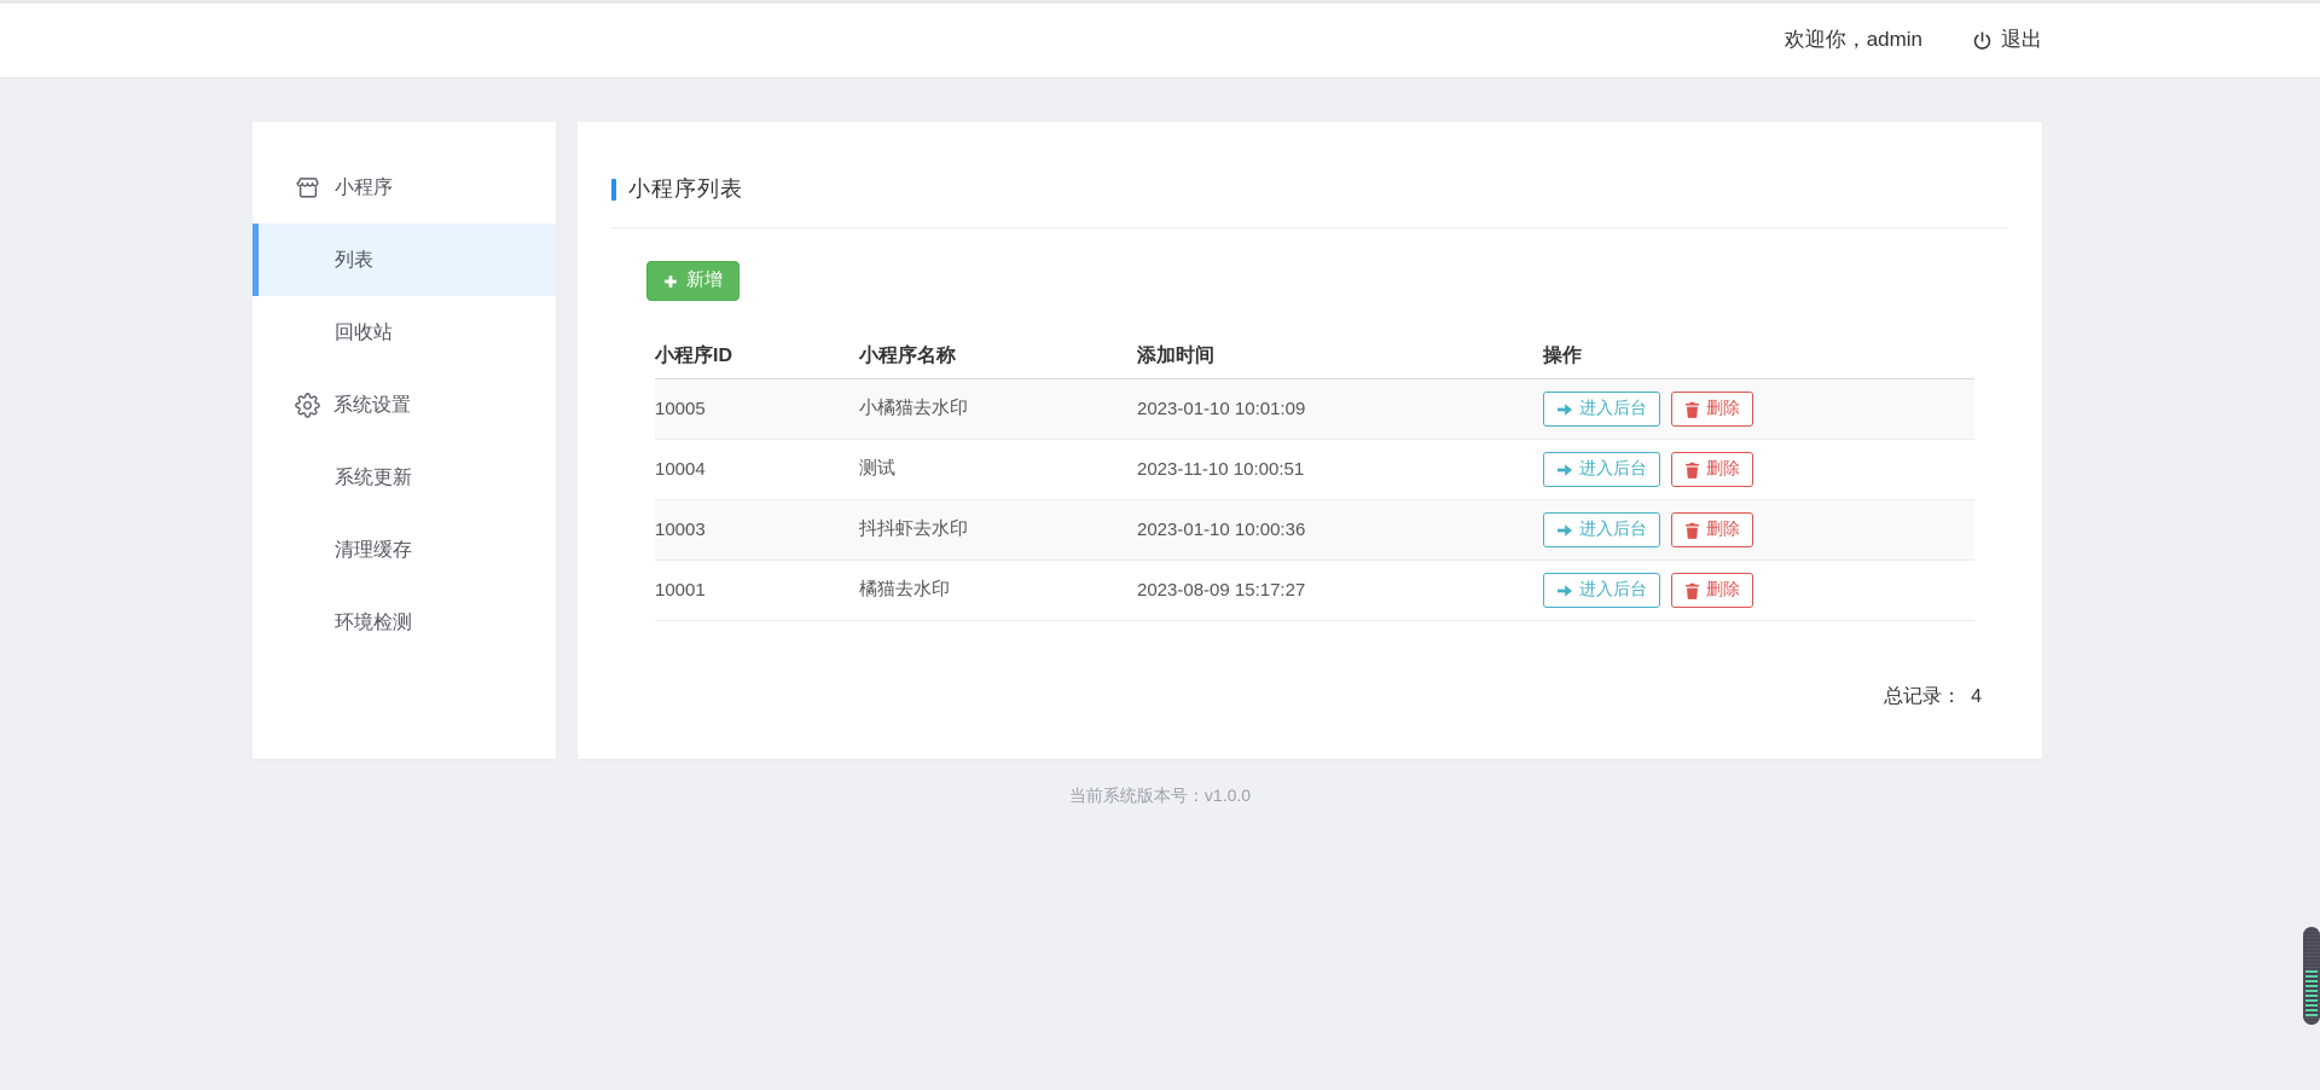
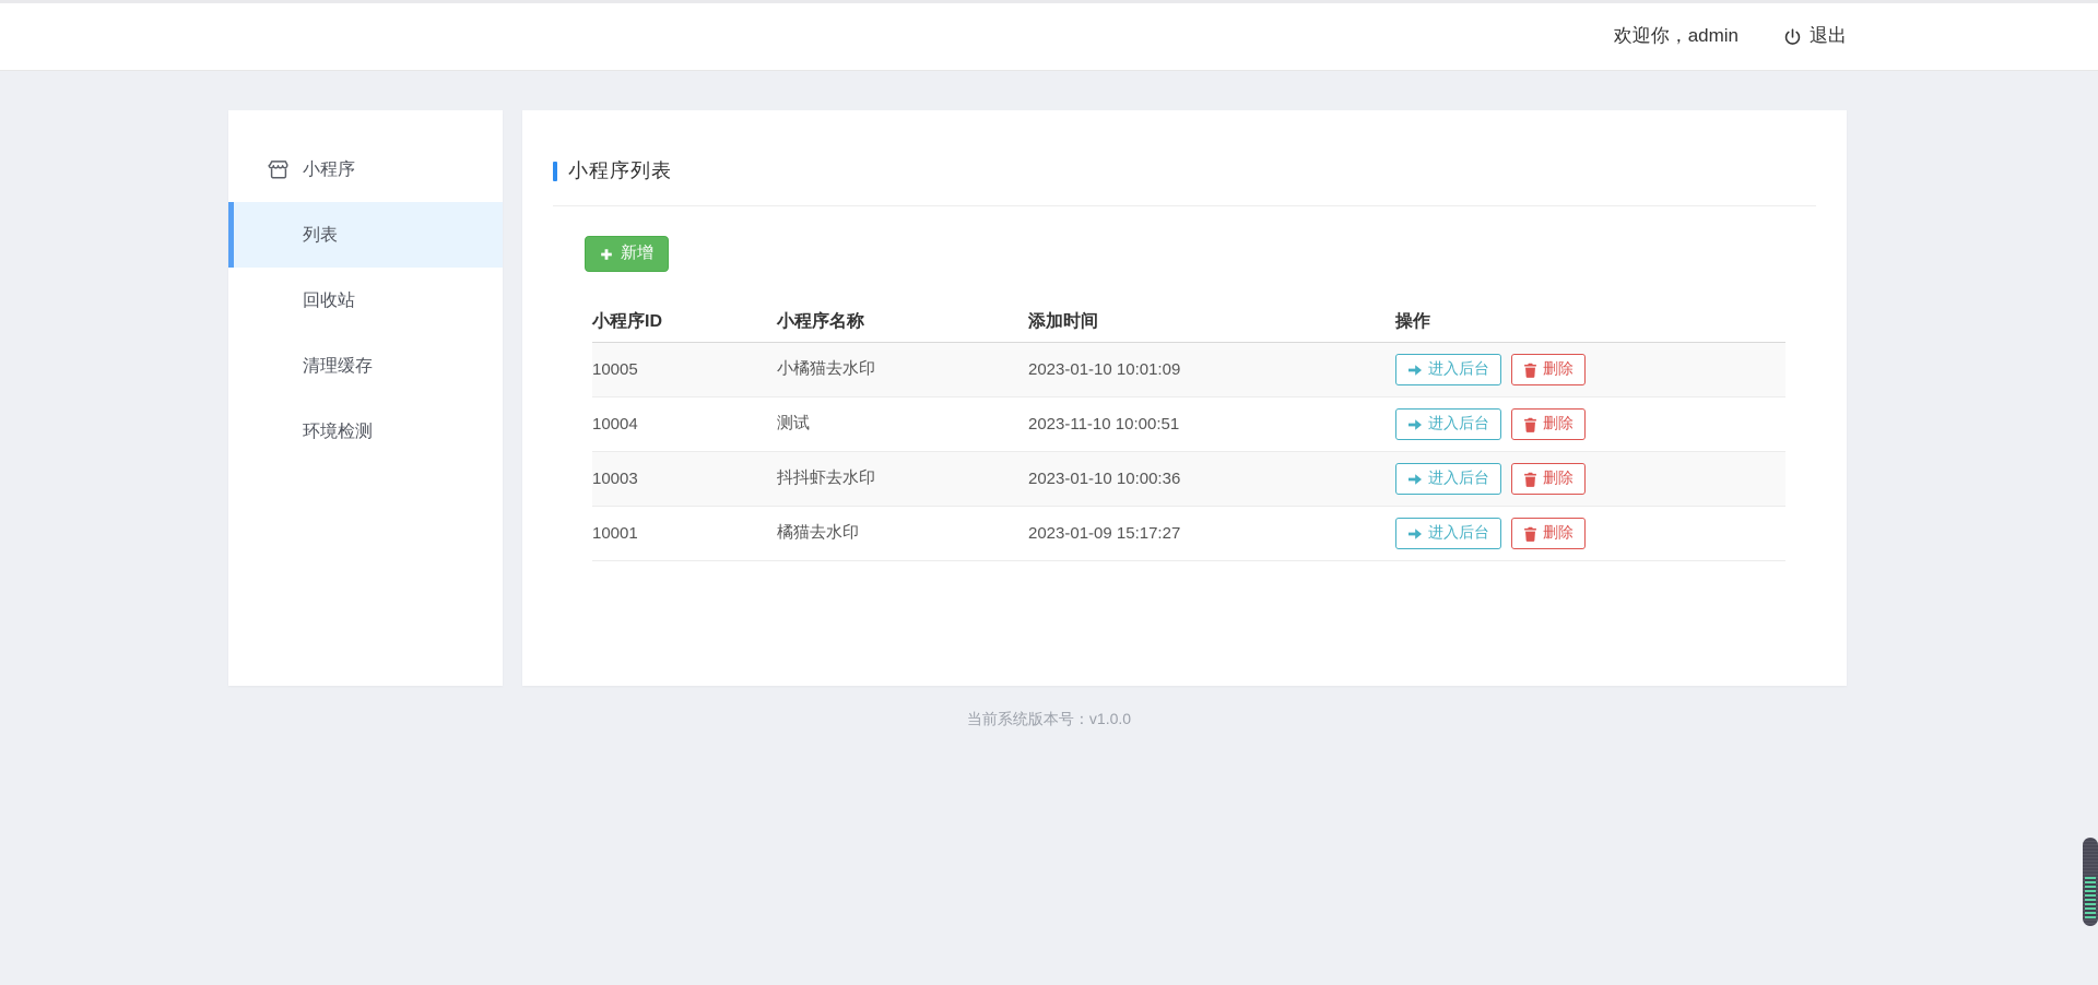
  欢迎你，admin
  退出
  小程序
  列表
  回收站
- 系统设置
- 系统更新
  清理缓存
  环境检测
  小程序列表
  新增
  小程序ID
  小程序名称
  添加时间
  操作
  10005
  小橘猫去水印
  2023-01-10 10:01:09
  进入后台
  删除
  10004
  测试
  2023-11-10 10:00:51
  进入后台
  删除
  10003
  抖抖虾去水印
  2023-01-10 10:00:36
  进入后台
  删除
  10001
  橘猫去水印
- 2023-08-09 15:17:27
+ 2023-01-09 15:17:27
  进入后台
  删除
- 总记录： 4
  当前系统版本号：v1.0.0
